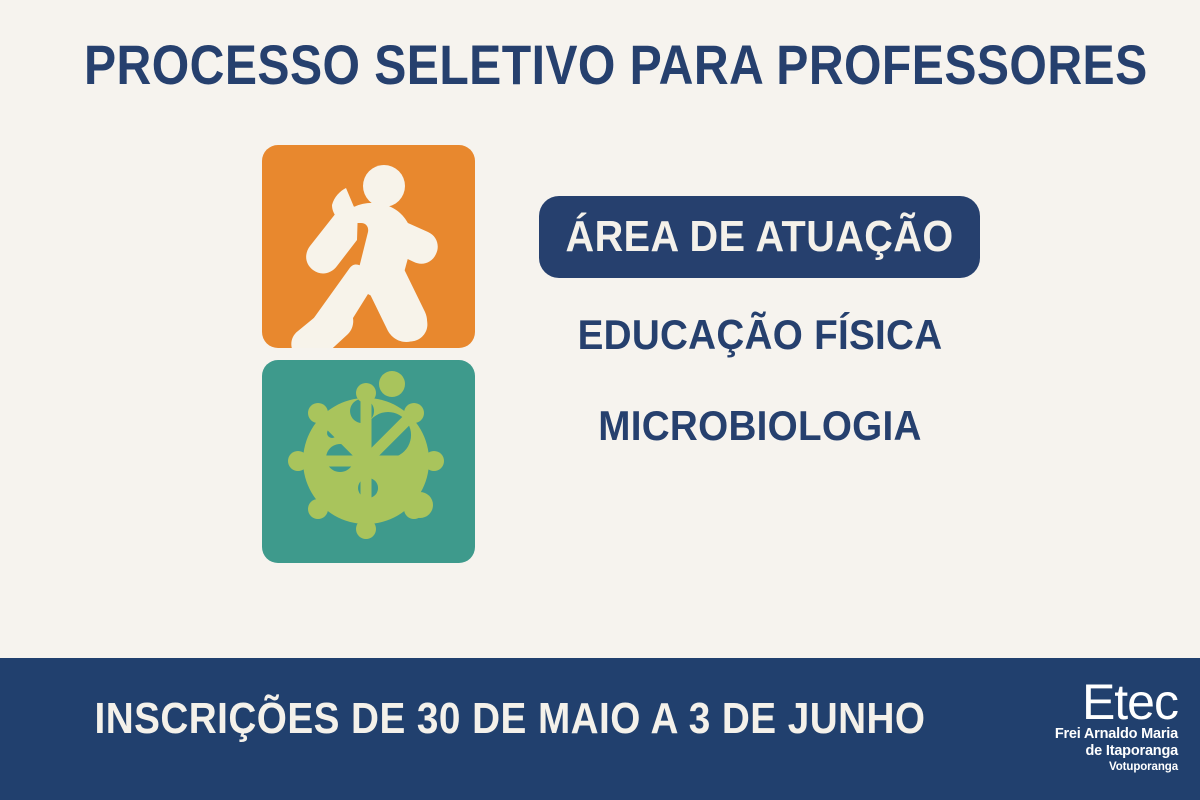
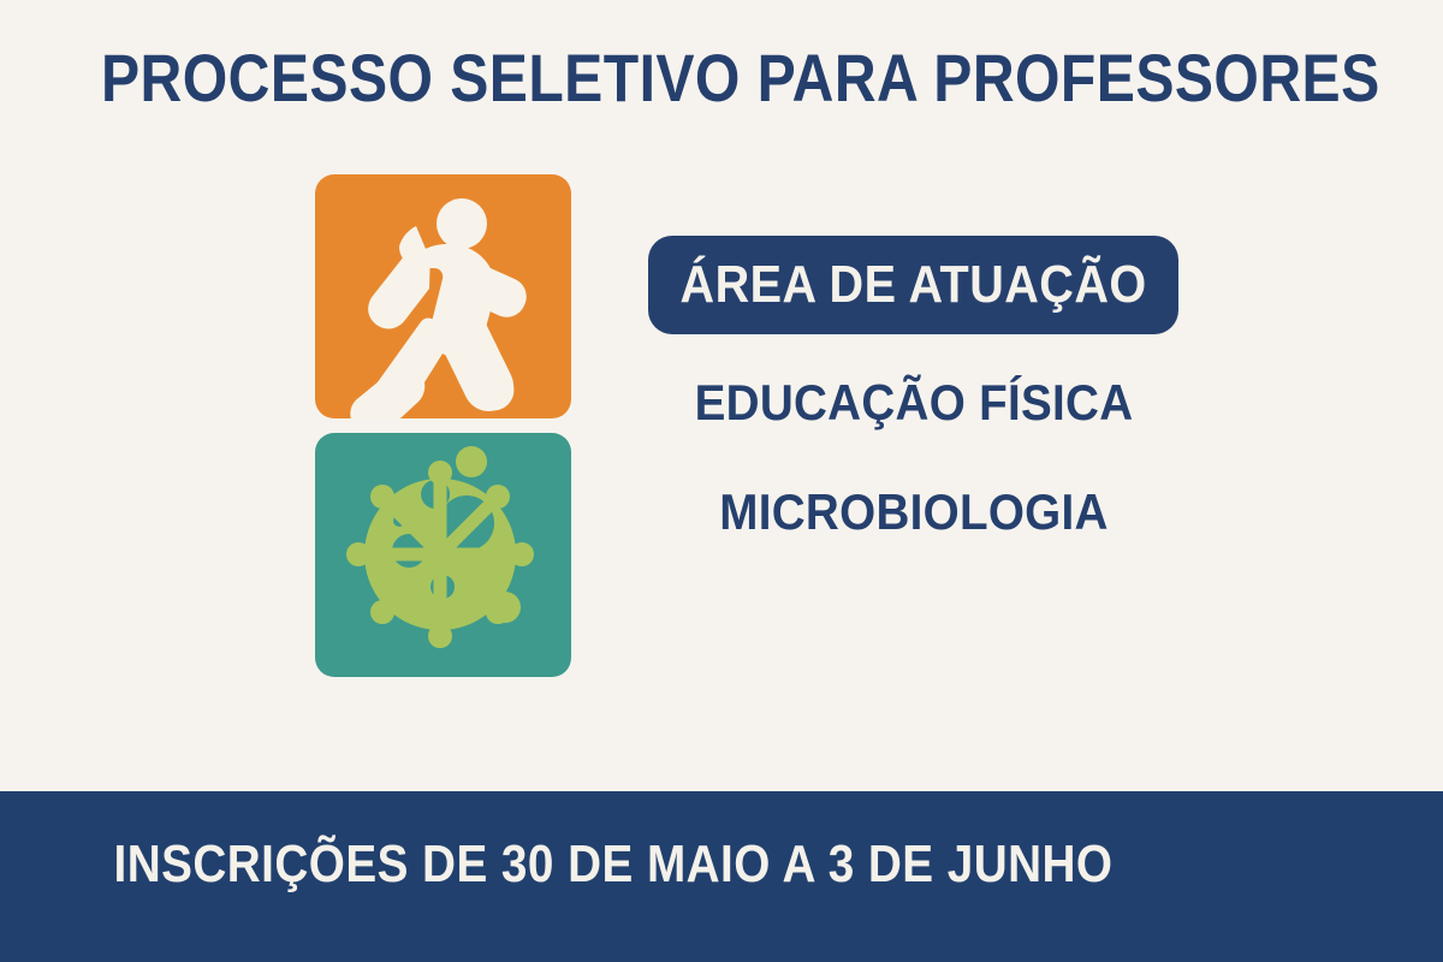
  PROCESSO SELETIVO PARA PROFESSORES
  ÁREA DE ATUAÇÃO
  EDUCAÇÃO FÍSICA
  MICROBIOLOGIA
  INSCRIÇÕES DE 30 DE MAIO A 3 DE JUNHO
- Etec
- Frei Arnaldo Maria
- de Itaporanga
- Votuporanga
